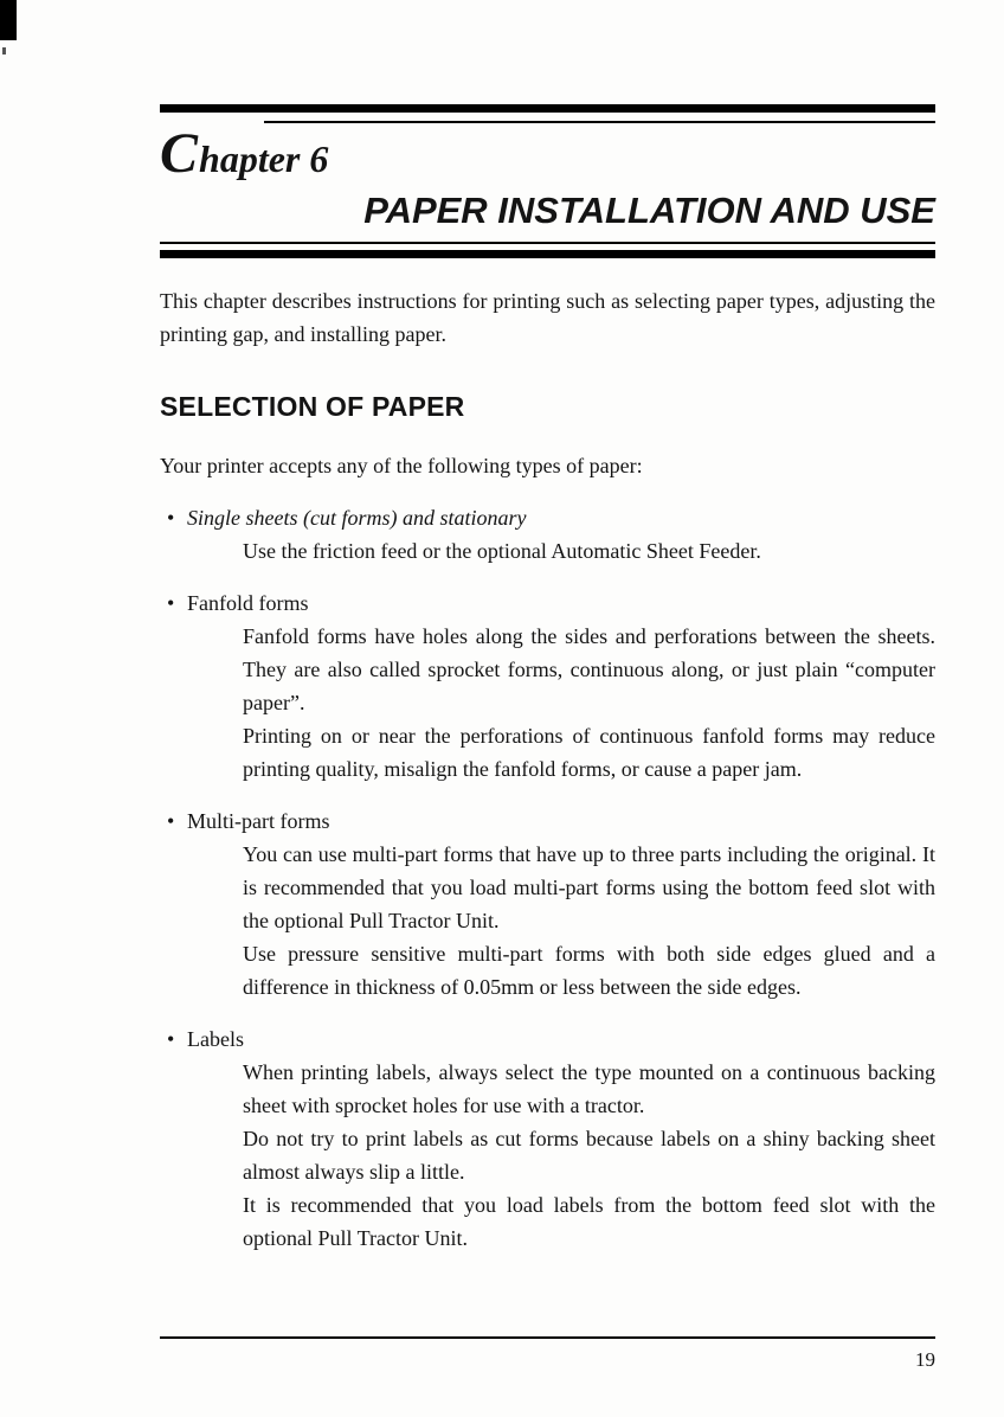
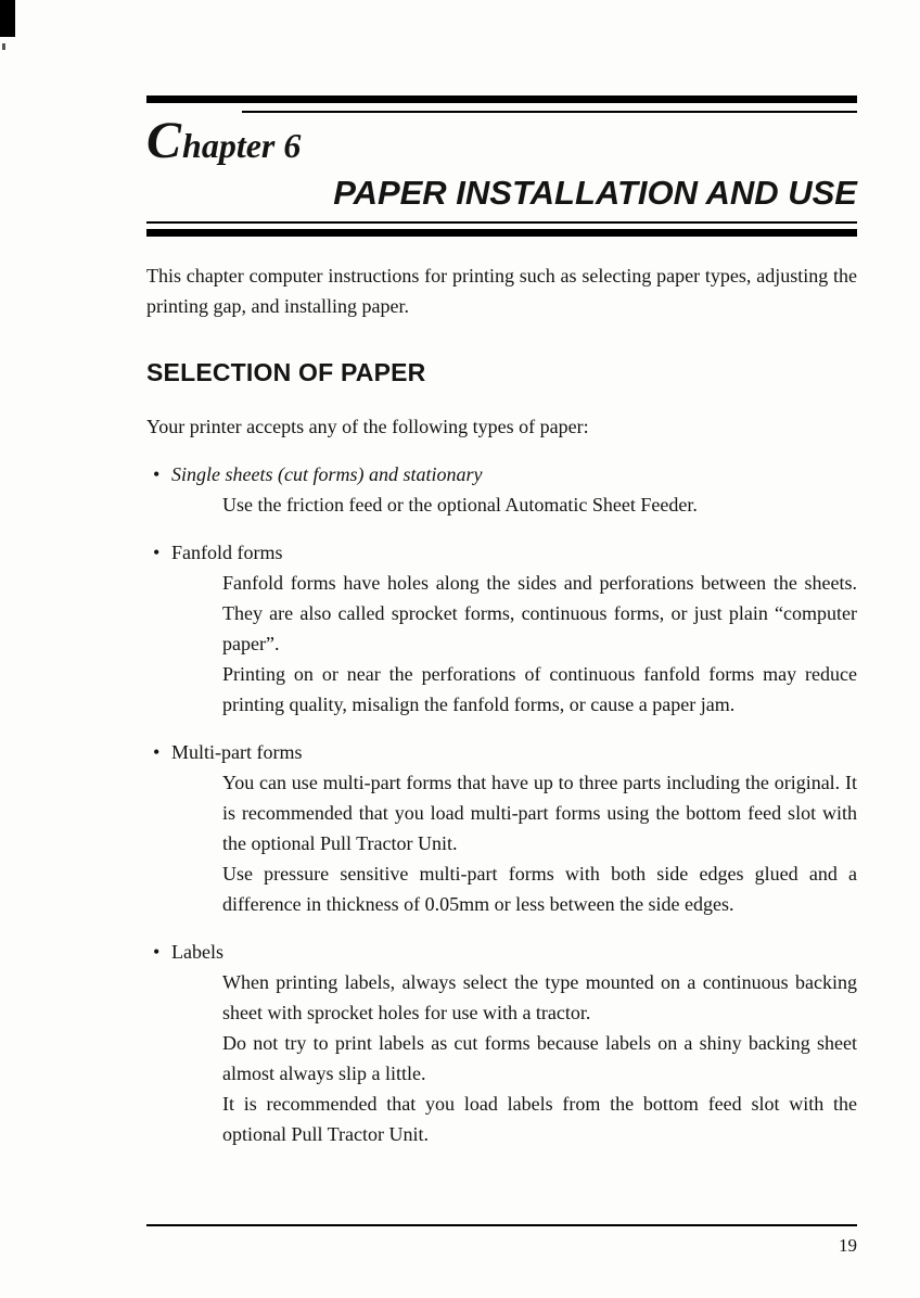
  Chapter 6
  PAPER INSTALLATION AND USE
- This chapter describes instructions for printing such as selecting paper types, adjusting the printing gap, and installing paper.
+ This chapter computer instructions for printing such as selecting paper types, adjusting the printing gap, and installing paper.
  SELECTION OF PAPER
  Your printer accepts any of the following types of paper:
  •
  Single sheets (cut forms) and stationary
  Use the friction feed or the optional Automatic Sheet Feeder.
  •
  Fanfold forms
- Fanfold forms have holes along the sides and perforations between the sheets. They are also called sprocket forms, continuous along, or just plain “computer paper”.
+ Fanfold forms have holes along the sides and perforations between the sheets. They are also called sprocket forms, continuous forms, or just plain “computer paper”.
  Printing on or near the perforations of continuous fanfold forms may reduce printing quality, misalign the fanfold forms, or cause a paper jam.
  •
  Multi-part forms
  You can use multi-part forms that have up to three parts including the original. It is recommended that you load multi-part forms using the bottom feed slot with the optional Pull Tractor Unit.
  Use pressure sensitive multi-part forms with both side edges glued and a difference in thickness of 0.05mm or less between the side edges.
  •
  Labels
  When printing labels, always select the type mounted on a continuous backing sheet with sprocket holes for use with a tractor.
  Do not try to print labels as cut forms because labels on a shiny backing sheet almost always slip a little.
  It is recommended that you load labels from the bottom feed slot with the optional Pull Tractor Unit.
  19
